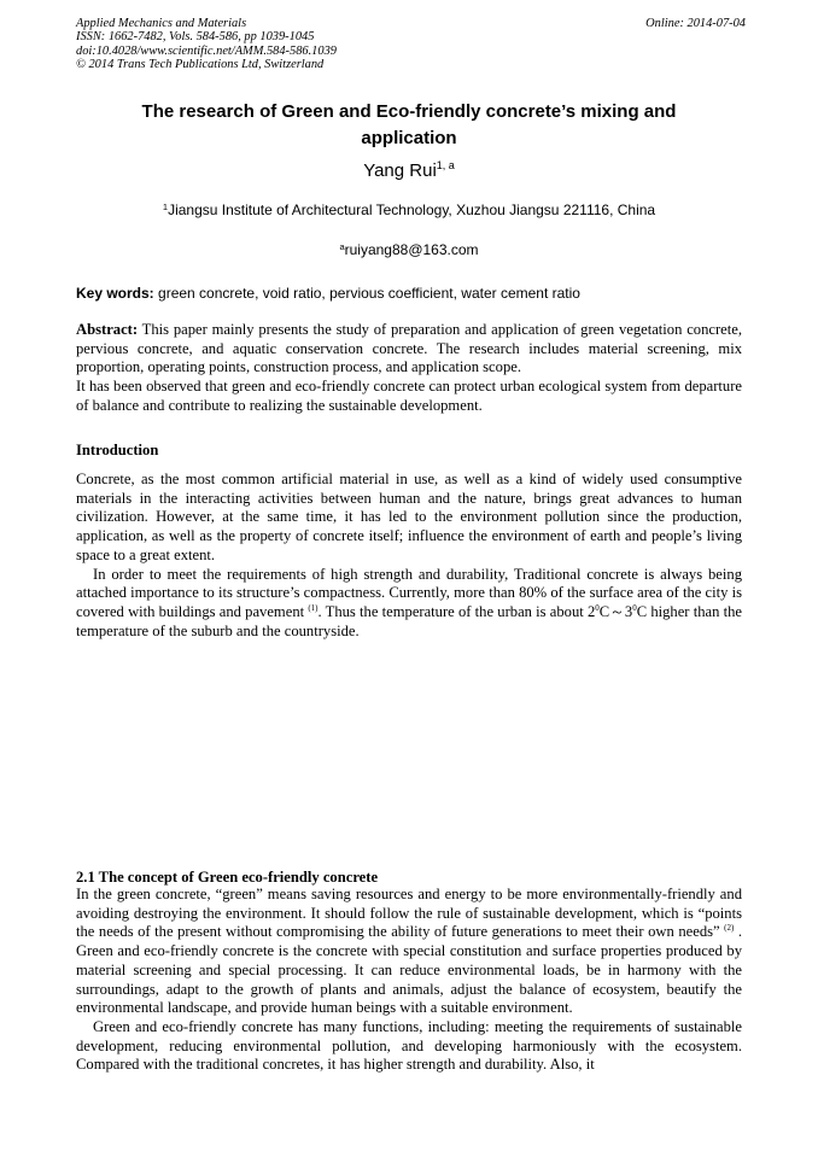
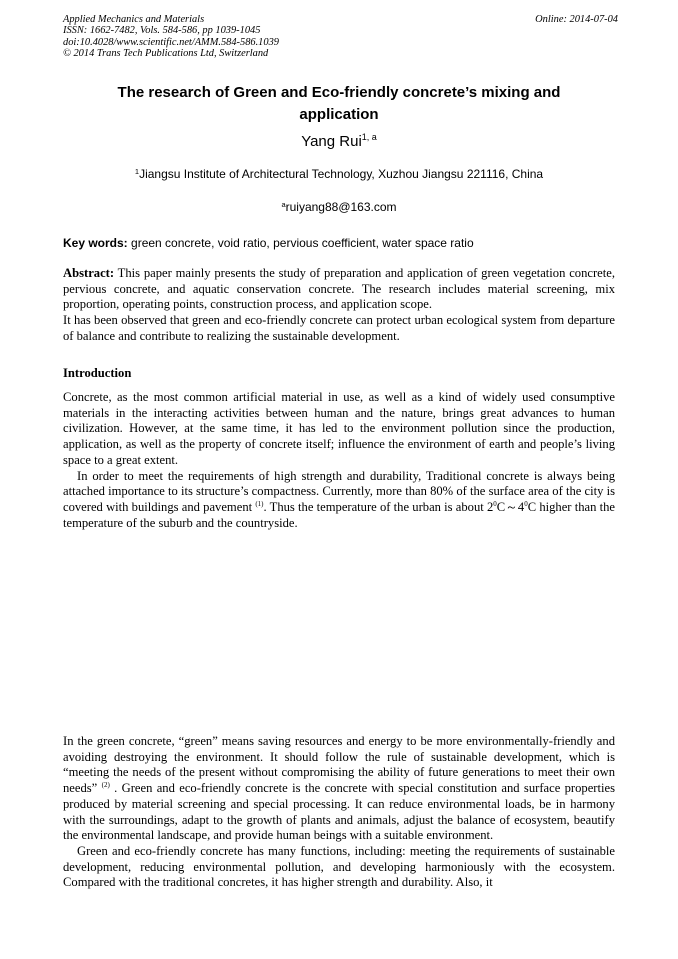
  Applied Mechanics and Materials
  ISSN: 1662-7482, Vols. 584-586, pp 1039-1045
  doi:10.4028/www.scientific.net/AMM.584-586.1039
  © 2014 Trans Tech Publications Ltd, Switzerland
  Online: 2014-07-04
  The research of Green and Eco-friendly concrete’s mixing and
  application
  Yang Rui1, a
  1Jiangsu Institute of Architectural Technology, Xuzhou Jiangsu 221116, China
  aruiyang88@163.com
- Key words: green concrete, void ratio, pervious coefficient, water cement ratio
+ Key words: green concrete, void ratio, pervious coefficient, water space ratio
  Abstract: This paper mainly presents the study of preparation and application of green vegetation concrete, pervious concrete, and aquatic conservation concrete. The research includes material screening, mix proportion, operating points, construction process, and application scope.
  It has been observed that green and eco-friendly concrete can protect urban ecological system from departure of balance and contribute to realizing the sustainable development.
  Introduction
  Concrete, as the most common artificial material in use, as well as a kind of widely used consumptive materials in the interacting activities between human and the nature, brings great advances to human civilization. However, at the same time, it has led to the environment pollution since the production, application, as well as the property of concrete itself; influence the environment of earth and people’s living space to a great extent.
- In order to meet the requirements of high strength and durability, Traditional concrete is always being attached importance to its structure’s compactness. Currently, more than 80% of the surface area of the city is covered with buildings and pavement (1). Thus the temperature of the urban is about 20C～30C higher than the temperature of the suburb and the countryside.
+ In order to meet the requirements of high strength and durability, Traditional concrete is always being attached importance to its structure’s compactness. Currently, more than 80% of the surface area of the city is covered with buildings and pavement (1). Thus the temperature of the urban is about 20C～40C higher than the temperature of the suburb and the countryside.
- 2.1 The concept of Green eco-friendly concrete
- In the green concrete, “green” means saving resources and energy to be more environmentally-friendly and avoiding destroying the environment. It should follow the rule of sustainable development, which is “points the needs of the present without compromising the ability of future generations to meet their own needs” (2) . Green and eco-friendly concrete is the concrete with special constitution and surface properties produced by material screening and special processing. It can reduce environmental loads, be in harmony with the surroundings, adapt to the growth of plants and animals, adjust the balance of ecosystem, beautify the environmental landscape, and provide human beings with a suitable environment.
+ In the green concrete, “green” means saving resources and energy to be more environmentally-friendly and avoiding destroying the environment. It should follow the rule of sustainable development, which is “meeting the needs of the present without compromising the ability of future generations to meet their own needs” (2) . Green and eco-friendly concrete is the concrete with special constitution and surface properties produced by material screening and special processing. It can reduce environmental loads, be in harmony with the surroundings, adapt to the growth of plants and animals, adjust the balance of ecosystem, beautify the environmental landscape, and provide human beings with a suitable environment.
  Green and eco-friendly concrete has many functions, including: meeting the requirements of sustainable development, reducing environmental pollution, and developing harmoniously with the ecosystem. Compared with the traditional concretes, it has higher strength and durability. Also, it
